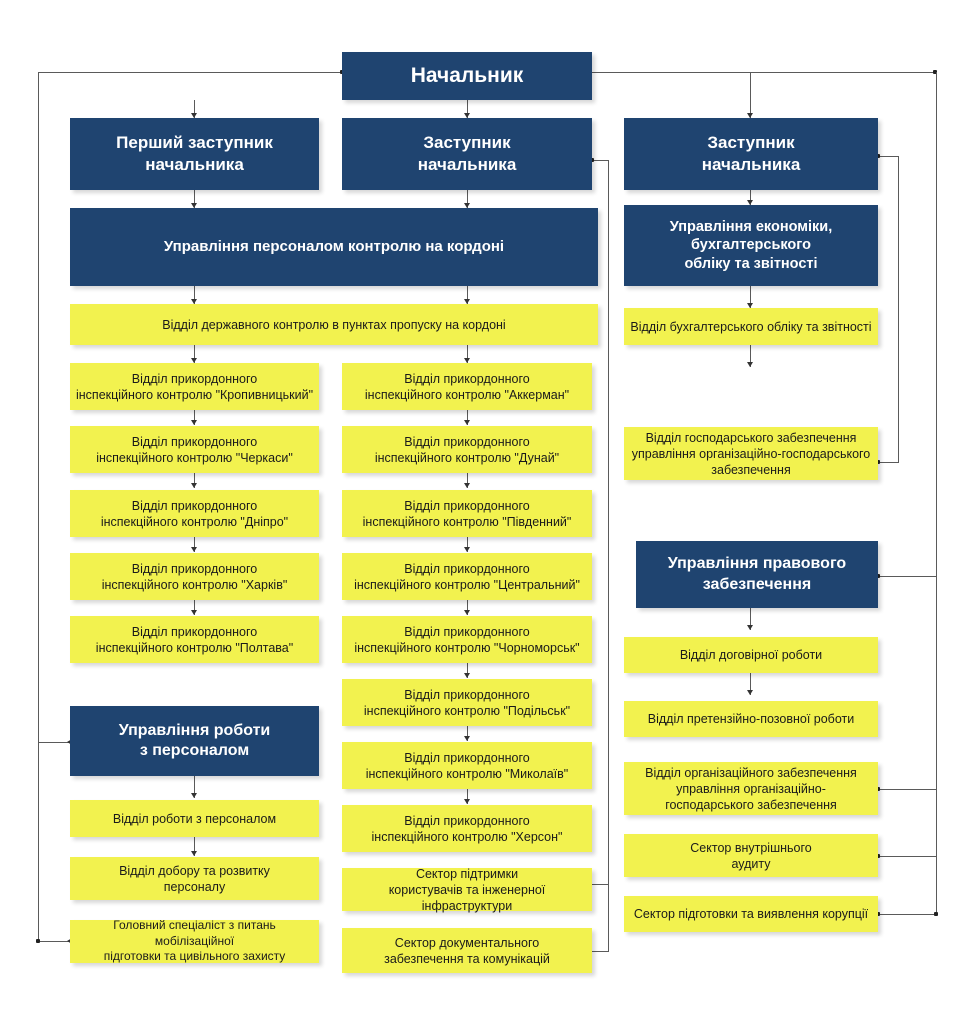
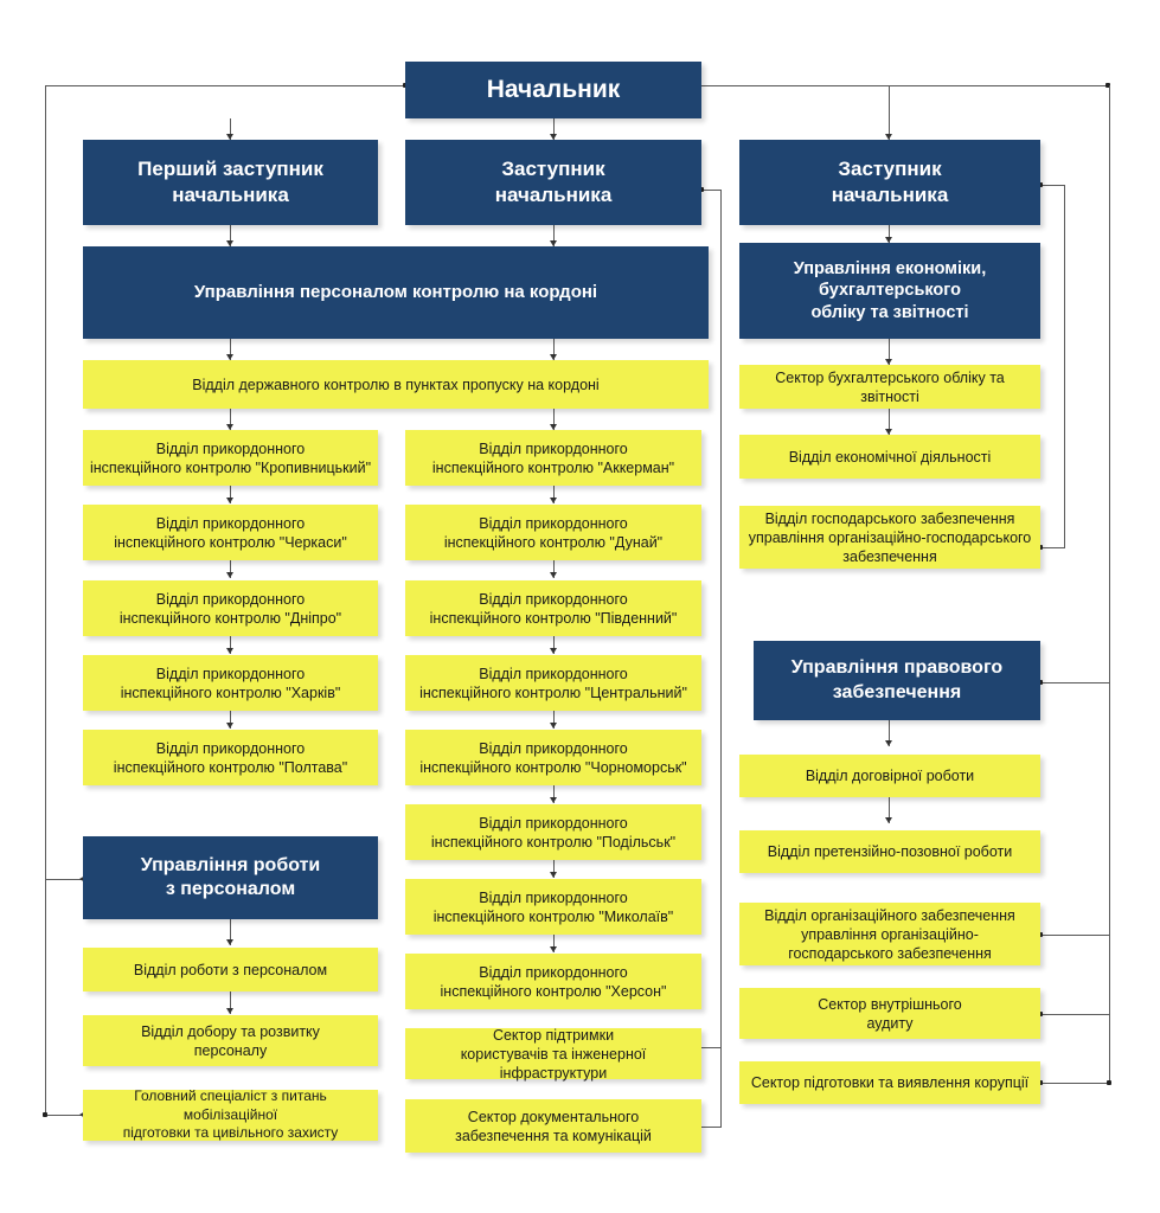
  Начальник
  Перший заступник
  начальника
  Заступник
  начальника
  Заступник
  начальника
  Управління персоналом контролю на кордоні
  Управління економіки,
  бухгалтерського
  обліку та звітності
  Відділ державного контролю в пунктах пропуску на кордоні
- Відділ бухгалтерського обліку та звітності
+ Сектор бухгалтерського обліку та звітності
  Відділ прикордонного
  інспекційного контролю "Кропивницький"
  Відділ прикордонного
  інспекційного контролю "Черкаси"
  Відділ прикордонного
  інспекційного контролю "Дніпро"
  Відділ прикордонного
  інспекційного контролю "Харків"
  Відділ прикордонного
  інспекційного контролю "Полтава"
  Відділ прикордонного
  інспекційного контролю "Аккерман"
  Відділ прикордонного
  інспекційного контролю "Дунай"
  Відділ прикордонного
  інспекційного контролю "Південний"
  Відділ прикордонного
  інспекційного контролю "Центральний"
  Відділ прикордонного
  інспекційного контролю "Чорноморськ"
  Відділ прикордонного
  інспекційного контролю "Подільськ"
  Відділ прикордонного
  інспекційного контролю "Миколаїв"
  Відділ прикордонного
  інспекційного контролю "Херсон"
  Сектор підтримки
  користувачів та інженерної інфраструктури
  Сектор документального
  забезпечення та комунікацій
  Управління роботи
  з персоналом
  Відділ роботи з персоналом
  Відділ добору та розвитку
  персоналу
  Головний спеціаліст з питань мобілізаційної
  підготовки та цивільного захисту
+ Відділ економічної діяльності
  Відділ господарського забезпечення
  управління організаційно-господарського
  забезпечення
  Управління правового
  забезпечення
  Відділ договірної роботи
  Відділ претензійно-позовної роботи
  Відділ організаційного забезпечення
  управління організаційно-
  господарського забезпечення
  Сектор внутрішнього
  аудиту
  Сектор підготовки та виявлення корупції
